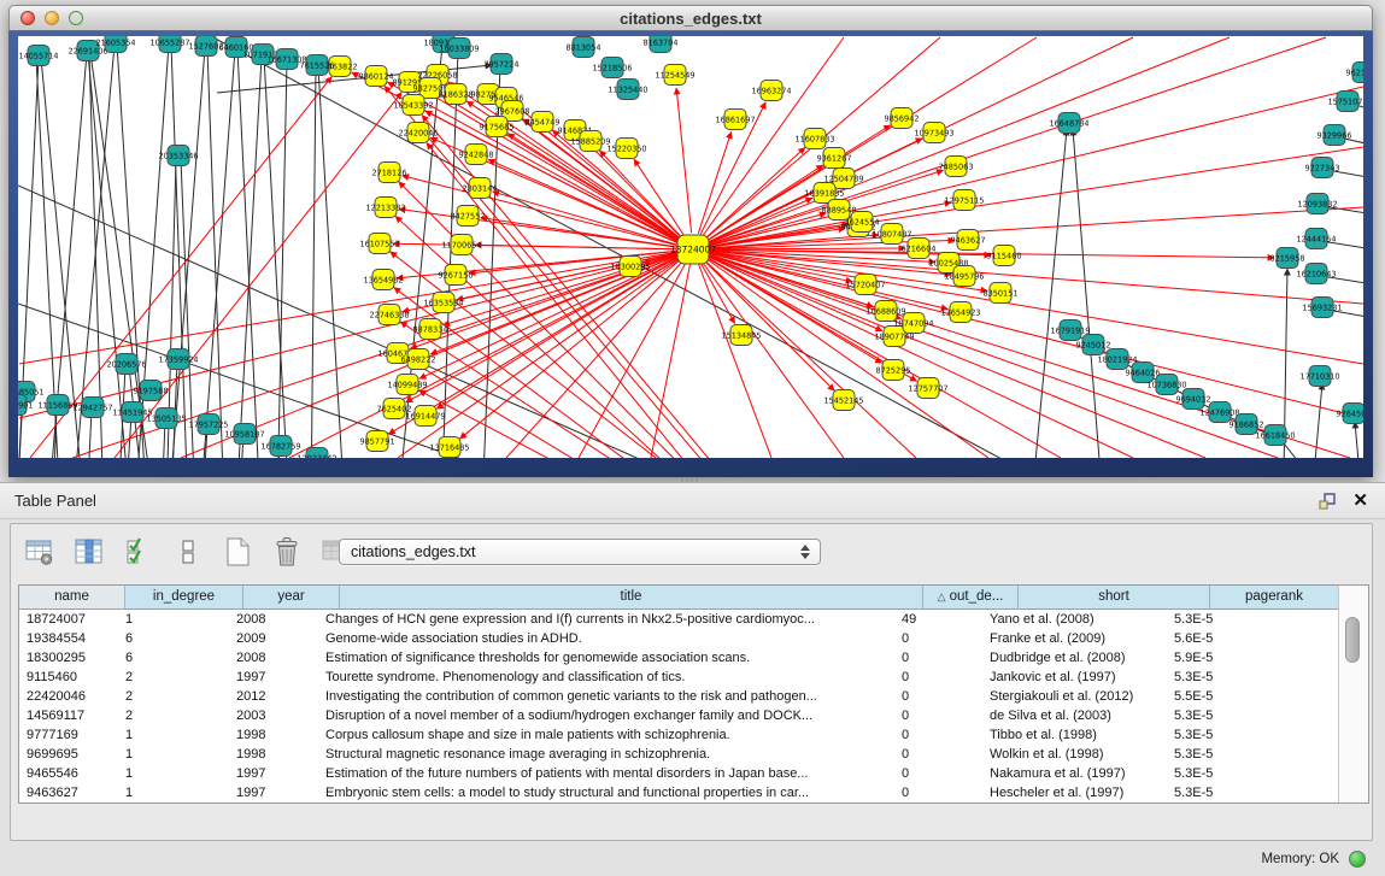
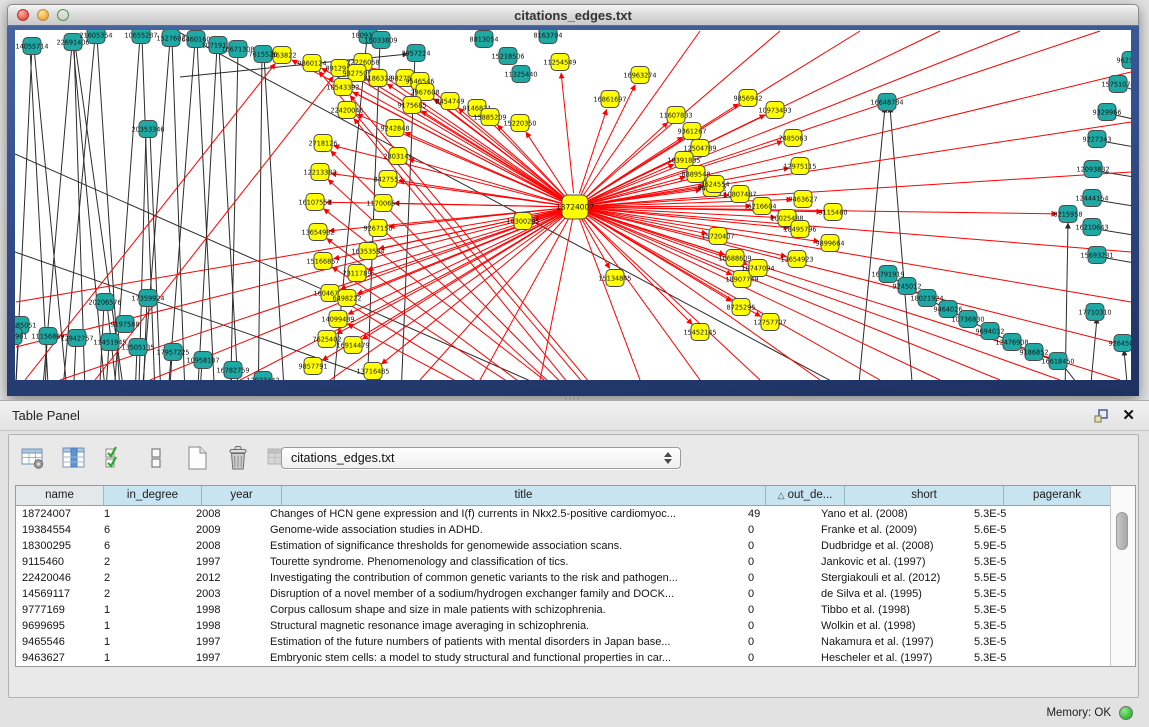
  citations_edges.txt
  18300295
  463822
  9860124
  89129
  22226058
  982750
  8186328
  98275
  9546546
  10543392
  2967608
  9175685
  8454749
  91468
  22420046
  15885209
  9242848
  15220350
  2718126
  2803144
  12213383
  8427552
  16107553
  11700654
  9267150
  13654982
  16353534
- 22746338
+ 15166857
- 9878334
+ 7311789
  160467
  6498222
  14099489
  7625402
  16914479
  9857791
  13716485
  11254549
  16861697
  16963274
  11607833
  9361267
  12504789
  10391835
  8889548
  10973493
  9856942
  7485063
  12975115
  3624554
  10807487
  6216604
  9463627
  10025488
  18495796
  9115460
  15720407
- 8350151
+ 9899664
  18907749
  10747094
  8725295
  12757707
  15134845
  15452145
  14055714
  22691406
  21605354
  10655287
  1527602
  6460160
  1071913
  16671308
  7615526
  16033809
  7957224
  8813054
  15218506
  11325440
  8163704
  20353346
  20206576
  17359924
  9197588
  11156869
  12942757
  11451945
  13505135
  17957225
  10958187
  16782759
  16648784
  1575107
  9329966
  9227343
  12093832
  12444154
  16210643
  8215958
  16791919
  9245012
  18021924
  9464026
  10736830
  9694032
  12476908
  9186852
  16618450
  17710310
  92645
  18724007
  Table Panel
  ✕
  citations_edges.txt
  name
  in_degree
  year
  title
  △ out_de...
  short
  pagerank
  18724007
  1
  2008
  Changes of HCN gene expression and I(f) currents in Nkx2.5-positive cardiomyoc...
  49
  Yano et al. (2008)
  5.3E-5
  19384554
  6
  2009
  Genome-wide association studies in ADHD.
  0
  Franke et al. (2009)
  5.6E-5
  18300295
  6
  2008
  Estimation of significance thresholds for genomewide association scans.
  0
  Dudbridge et al. (2008)
  5.9E-5
  9115460
  2
  1997
  Tourette syndrome. Phenomenology and classification of tics.
  0
  Jankovic et al. (1997)
  5.3E-5
  22420046
  2
  2012
  Investigating the contribution of common genetic variants to the risk and pathogen...
  0
  Stergiakouli et al. (2012)
  5.5E-5
  14569117
  2
  2003
  Disruption of a novel member of a sodium/hydrogen exchanger family and DOCK...
  0
- de Silva et al. (2003)
+ de Silva et al. (1995)
  5.3E-5
  9777169
  1
  1998
  Corpus callosum shape and size in male patients with schizophrenia.
  0
  Tibbo et al. (1998)
  5.3E-5
  9699695
  1
  1998
  Structural magnetic resonance image averaging in schizophrenia.
  0
  Wolkin et al. (1998)
  5.3E-5
  9465546
  1
  1997
  Estimation of the future numbers of patients with mental disorders in Japan base...
  0
  Nakamura et al. (1997)
  5.3E-5
  9463627
  1
  1997
  Embryonic stem cells: a model to study structural and functional properties in car...
  0
  Hescheler et al. (1997)
  5.3E-5
  Memory: OK
